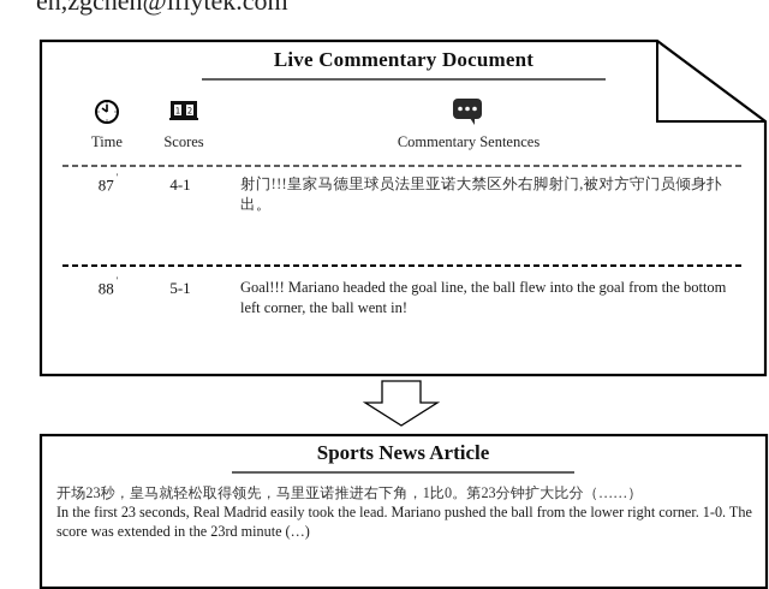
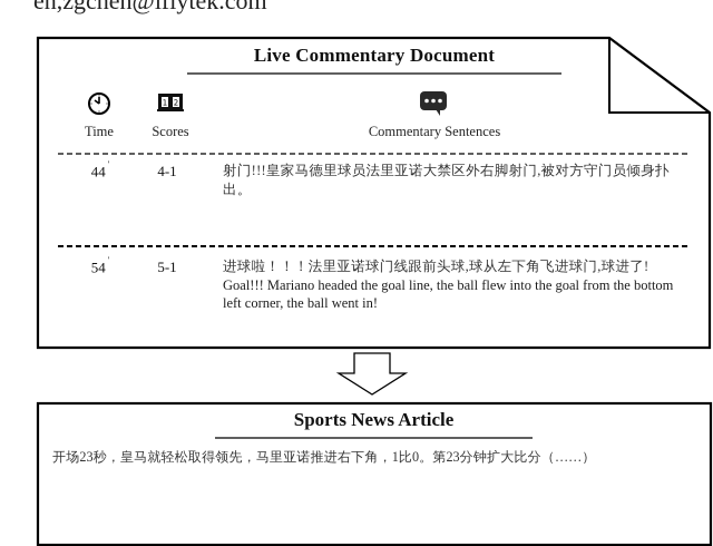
  en,zgchen@iflytek.com
  Live Commentary Document
  1
  2
  Time
  Scores
  Commentary Sentences
- 87 '
+ 44 '
  4-1
  射门!!!皇家马德里球员法里亚诺大禁区外右脚射门,被对方守门员倾身扑出。
- 88 '
+ 54 '
  5-1
+ 进球啦！！！法里亚诺球门线跟前头球,球从左下角飞进球门,球进了!
  Goal!!! Mariano headed the goal line, the ball flew into the goal from the bottom left corner, the ball went in!
  Sports News Article
  开场23秒，皇马就轻松取得领先，马里亚诺推进右下角，1比0。第23分钟扩大比分（……）
- In the first 23 seconds, Real Madrid easily took the lead. Mariano pushed the ball from the lower right corner. 1-0. The score was extended in the 23rd minute (…)
